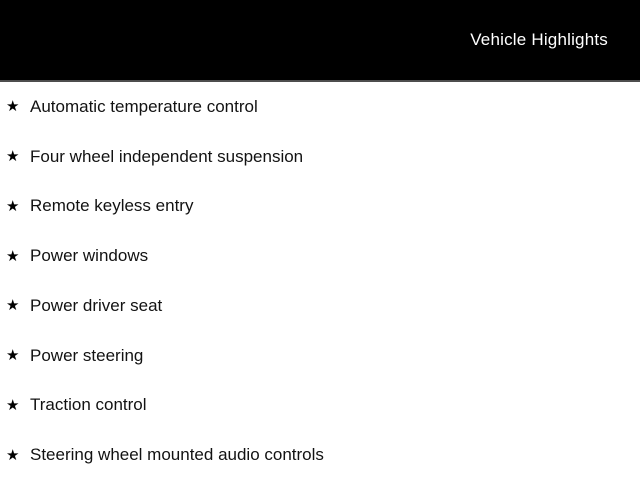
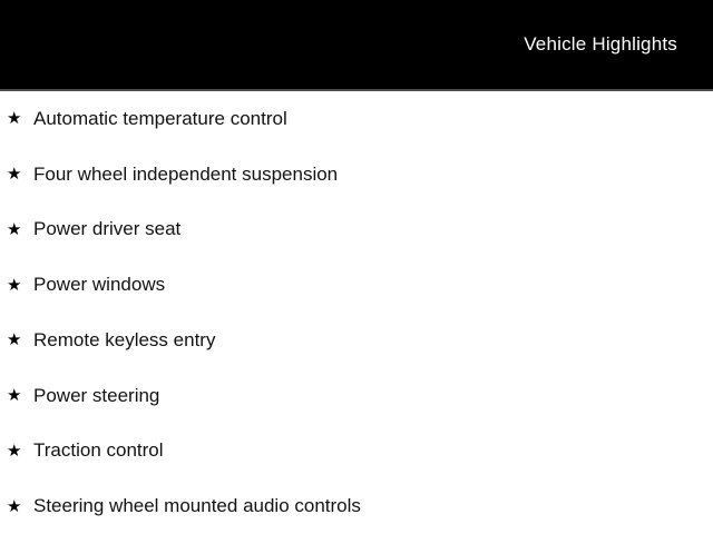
  Vehicle Highlights
  ★
  Automatic temperature control
  ★
  Four wheel independent suspension
  ★
- Remote keyless entry
+ Power driver seat
  ★
  Power windows
  ★
- Power driver seat
+ Remote keyless entry
  ★
  Power steering
  ★
  Traction control
  ★
  Steering wheel mounted audio controls
